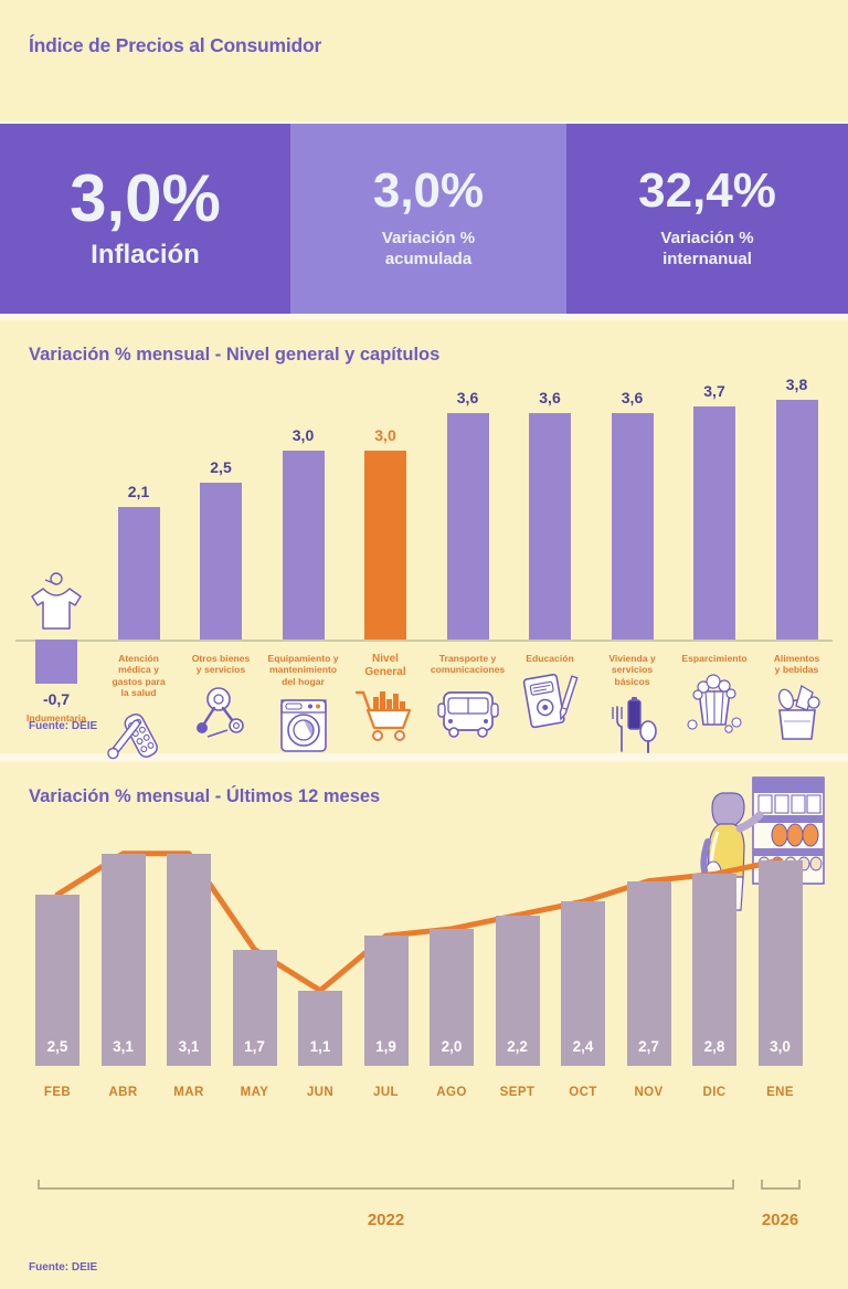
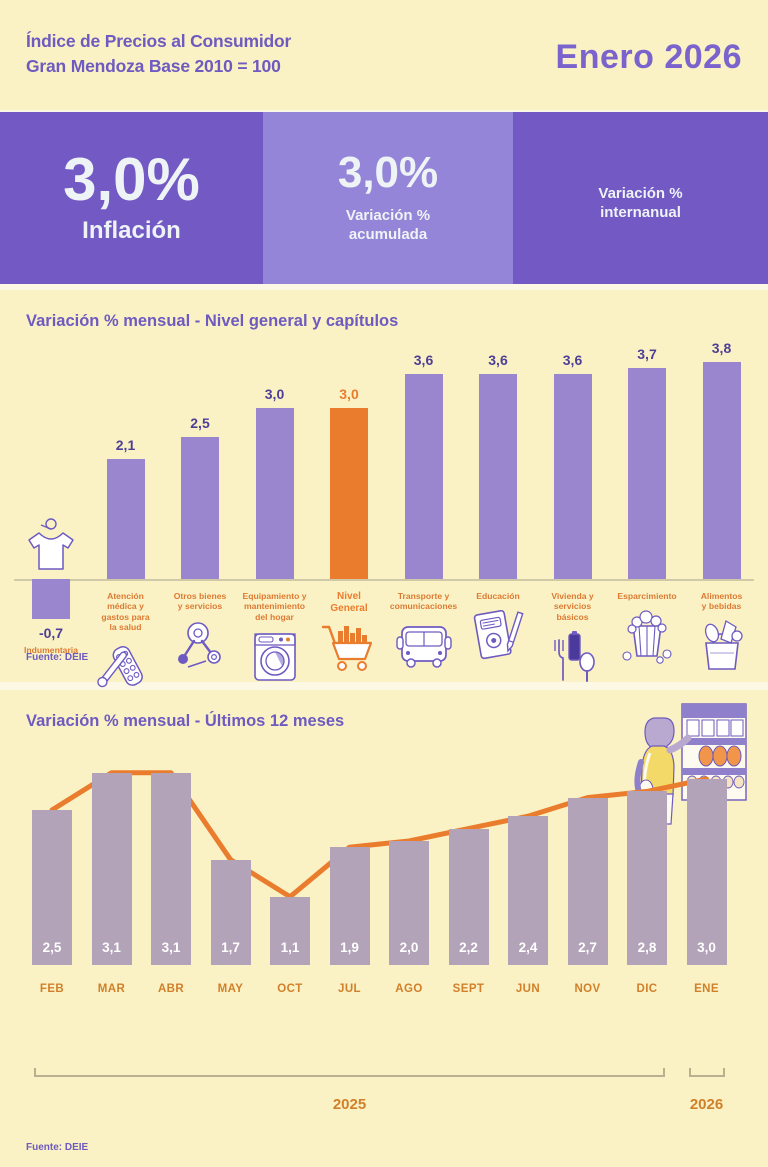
  Índice de Precios al Consumidor
+ Gran Mendoza Base 2010 = 100
+ Enero 2026
  3,0%
  Inflación
  3,0%
  Variación %
  acumulada
- 32,4%
  Variación %
  internanual
  Variación % mensual - Nivel general y capítulos
  -0,7
  Indumentaria
  2,1
  Atención
  médica y
  gastos para
  la salud
  2,5
  Otros bienes
  y servicios
  3,0
  Equipamiento y
  mantenimiento
  del hogar
  3,0
  Nivel
  General
  3,6
  Transporte y
  comunicaciones
  3,6
  Educación
  3,6
  Vivienda y
  servicios
  básicos
  3,7
  Esparcimiento
  3,8
  Alimentos
  y bebidas
  Fuente: DEIE
  Variación % mensual - Últimos 12 meses
  2,5
  FEB
  3,1
- ABR
+ MAR
  3,1
- MAR
+ ABR
  1,7
  MAY
  1,1
- JUN
+ OCT
  1,9
  JUL
  2,0
  AGO
  2,2
  SEPT
  2,4
- OCT
+ JUN
  2,7
  NOV
  2,8
  DIC
  3,0
  ENE
  Fuente: DEIE
- 2022
+ 2025
  2026
